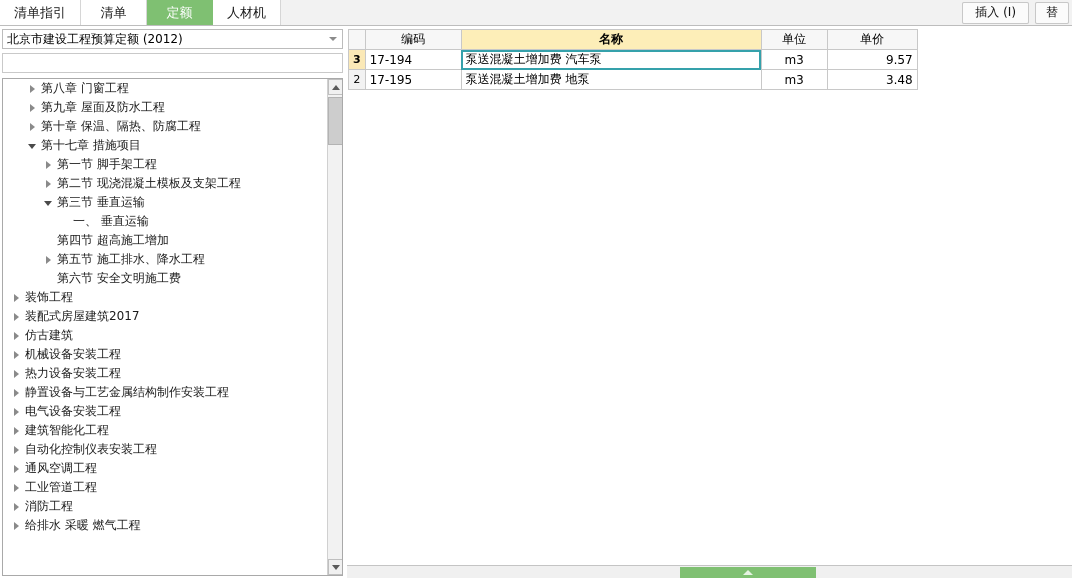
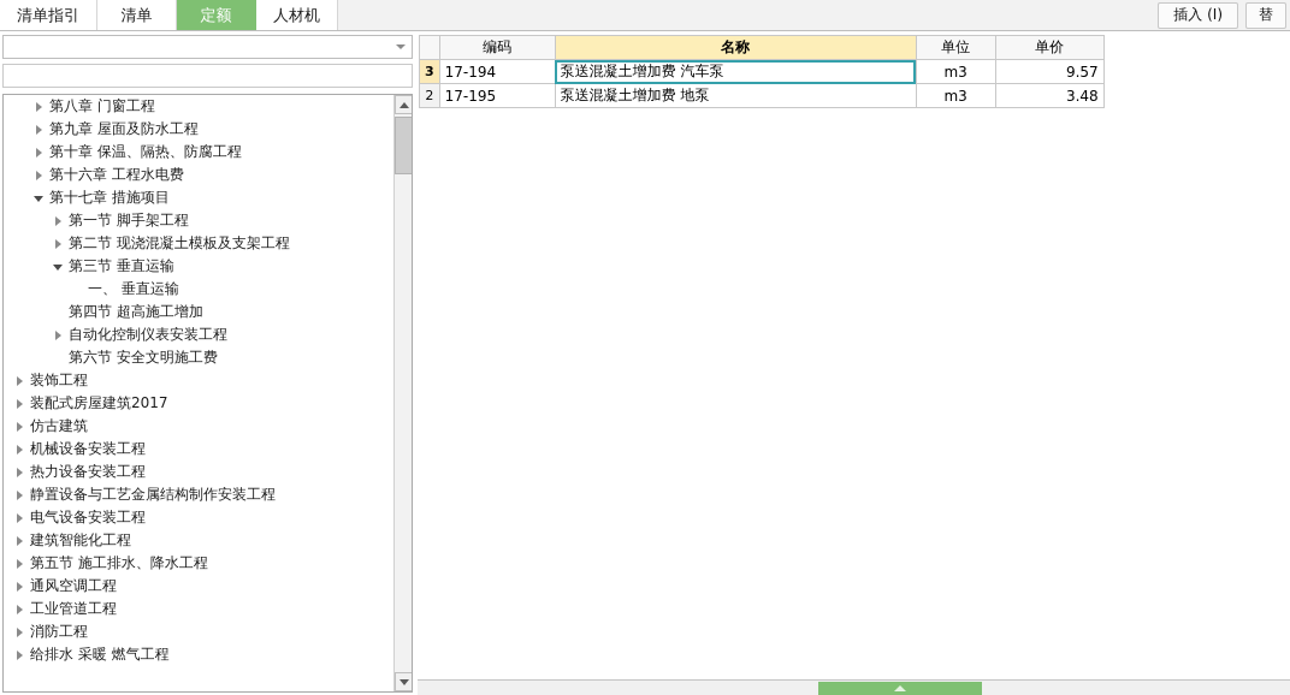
  清单指引
  清单
  定额
  人材机
  插入 (I)
  替
- 北京市建设工程预算定额 (2012)
  第八章 门窗工程
  第九章 屋面及防水工程
  第十章 保温、隔热、防腐工程
+ 第十六章 工程水电费
  第十七章 措施项目
  第一节 脚手架工程
  第二节 现浇混凝土模板及支架工程
  第三节 垂直运输
  一、 垂直运输
  第四节 超高施工增加
- 第五节 施工排水、降水工程
+ 自动化控制仪表安装工程
  第六节 安全文明施工费
  装饰工程
  装配式房屋建筑2017
  仿古建筑
  机械设备安装工程
  热力设备安装工程
  静置设备与工艺金属结构制作安装工程
  电气设备安装工程
  建筑智能化工程
- 自动化控制仪表安装工程
+ 第五节 施工排水、降水工程
  通风空调工程
  工业管道工程
  消防工程
  给排水 采暖 燃气工程
  	编码	名称	单位	单价
  3	17-194	泵送混凝土增加费 汽车泵	m3	9.57
  2	17-195	泵送混凝土增加费 地泵	m3	3.48
